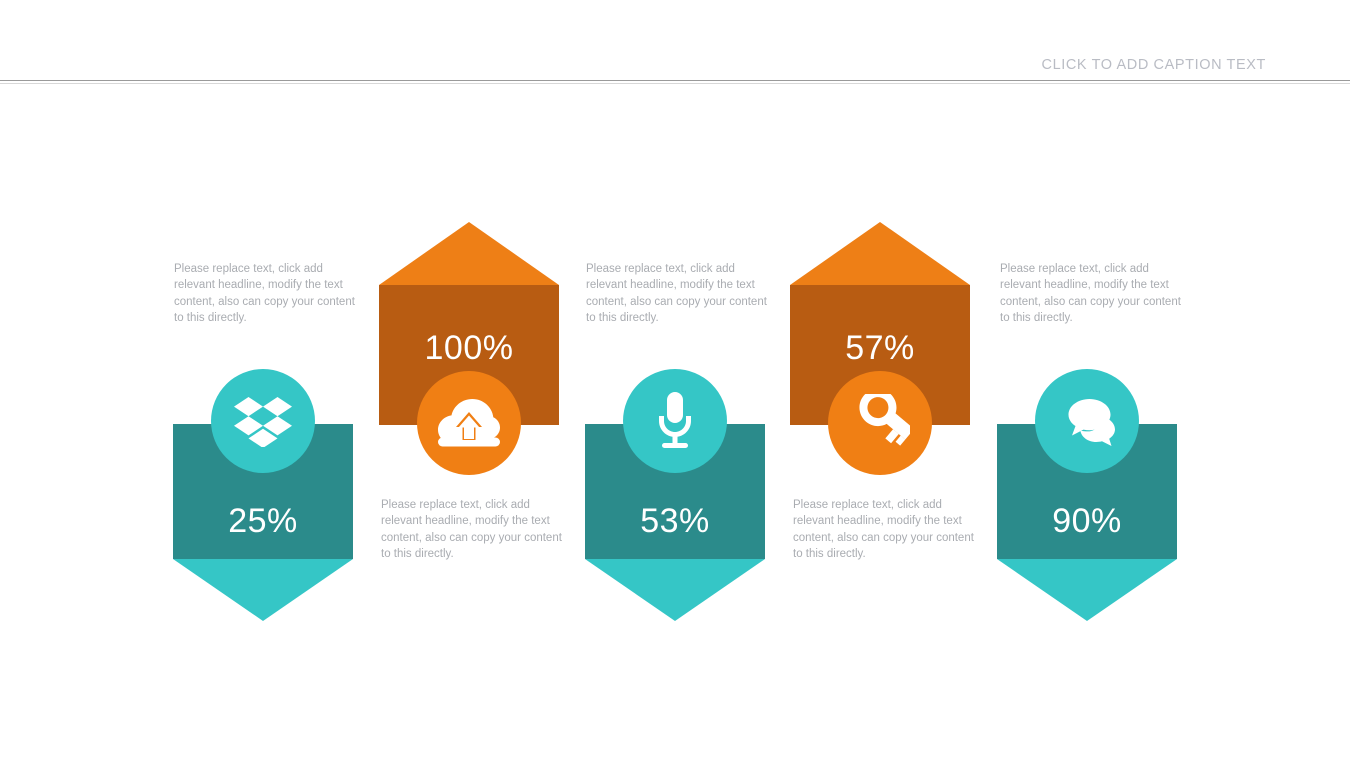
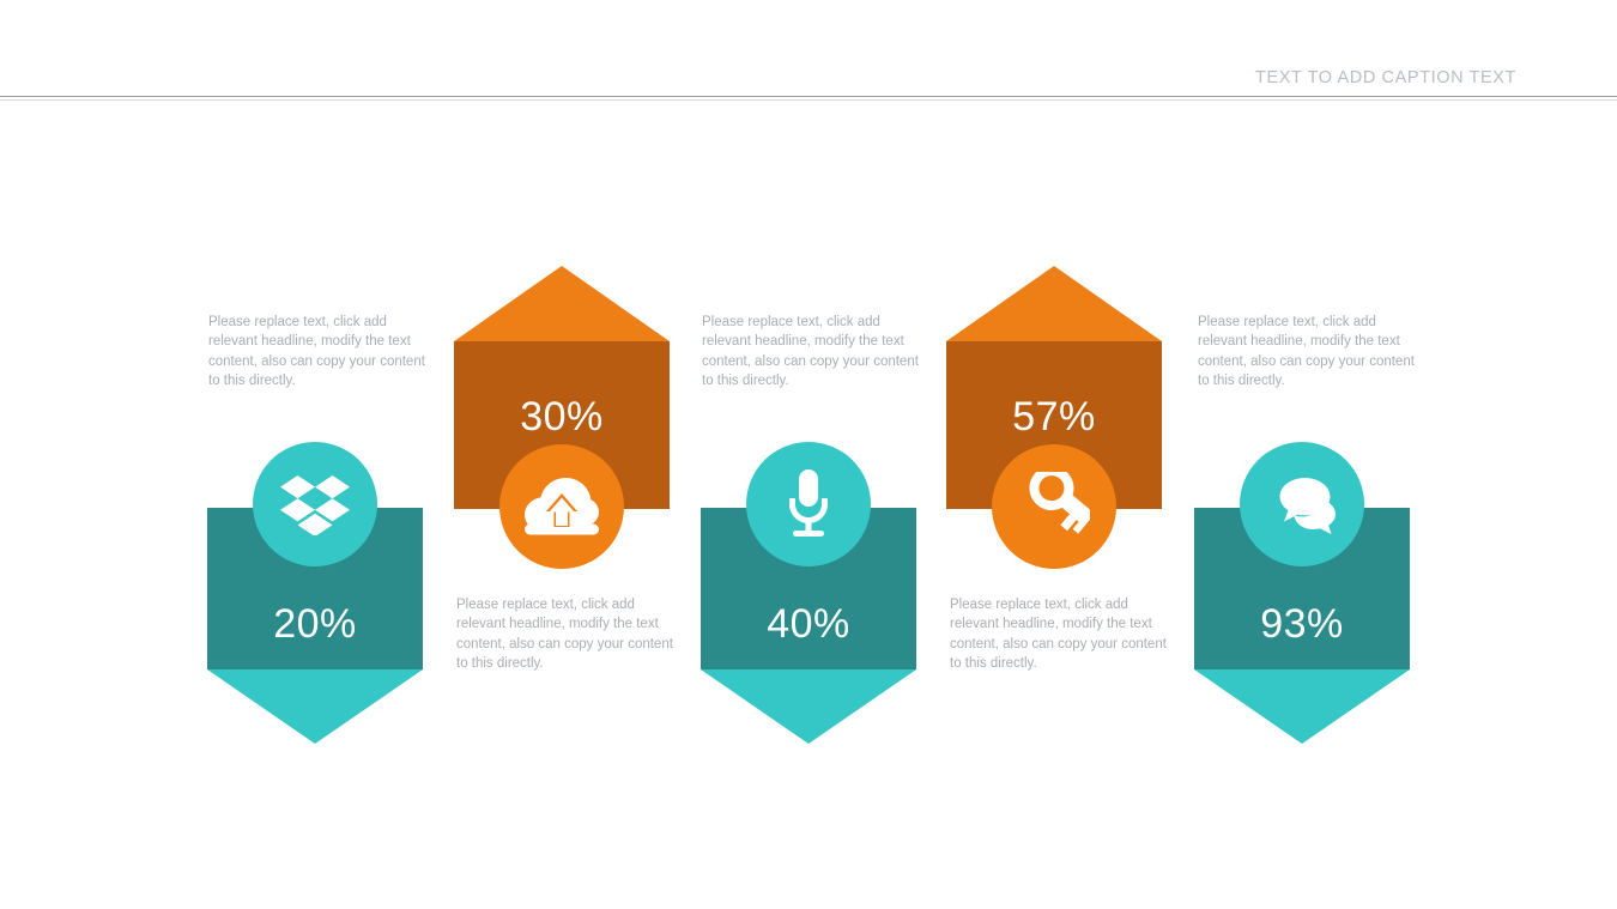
- CLICK TO ADD CAPTION TEXT
+ TEXT TO ADD CAPTION TEXT
- 25%
+ 20%
  Please replace text, click add relevant headline, modify the text content, also can copy your content to this directly.
- 100%
+ 30%
  Please replace text, click add relevant headline, modify the text content, also can copy your content to this directly.
- 53%
+ 40%
  Please replace text, click add relevant headline, modify the text content, also can copy your content to this directly.
  57%
  Please replace text, click add relevant headline, modify the text content, also can copy your content to this directly.
- 90%
+ 93%
  Please replace text, click add relevant headline, modify the text content, also can copy your content to this directly.
